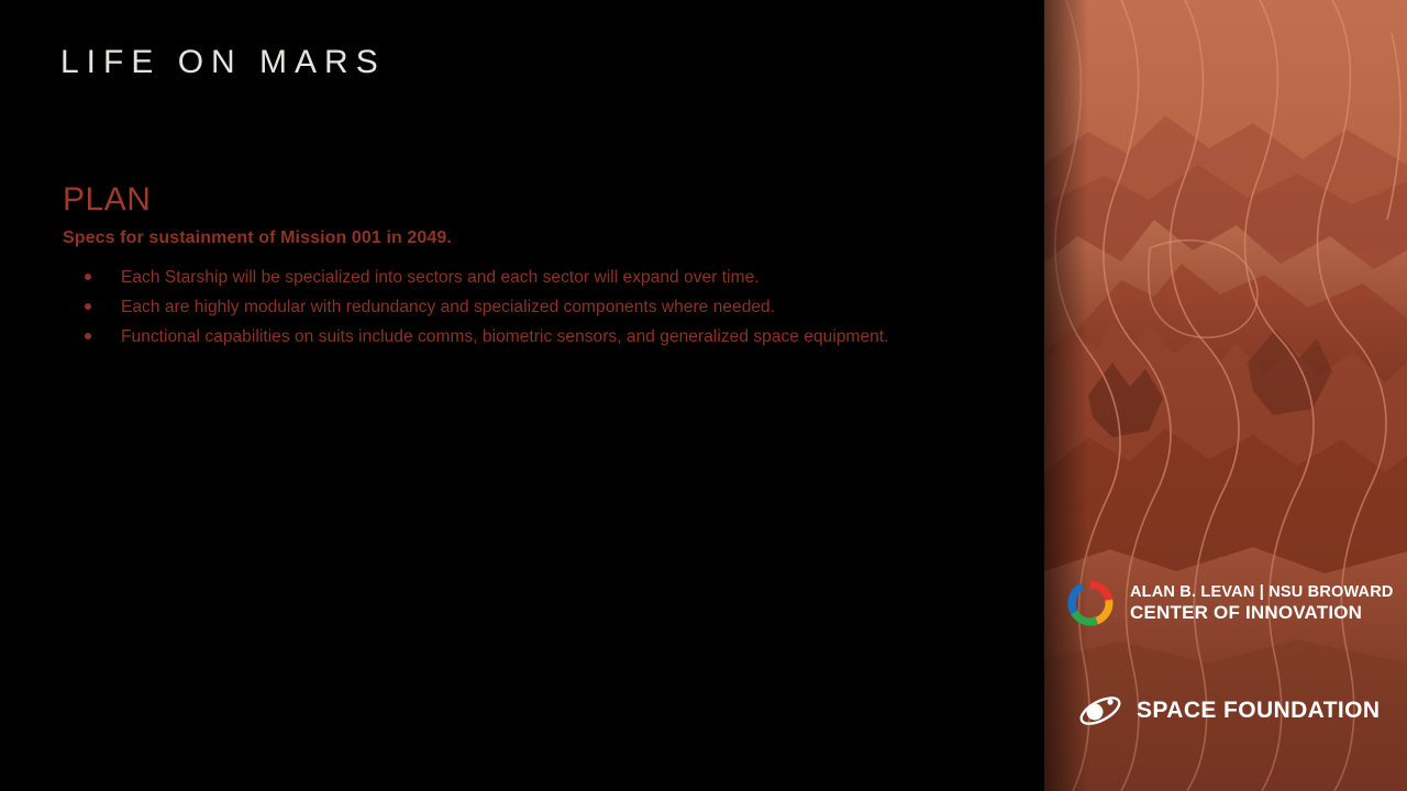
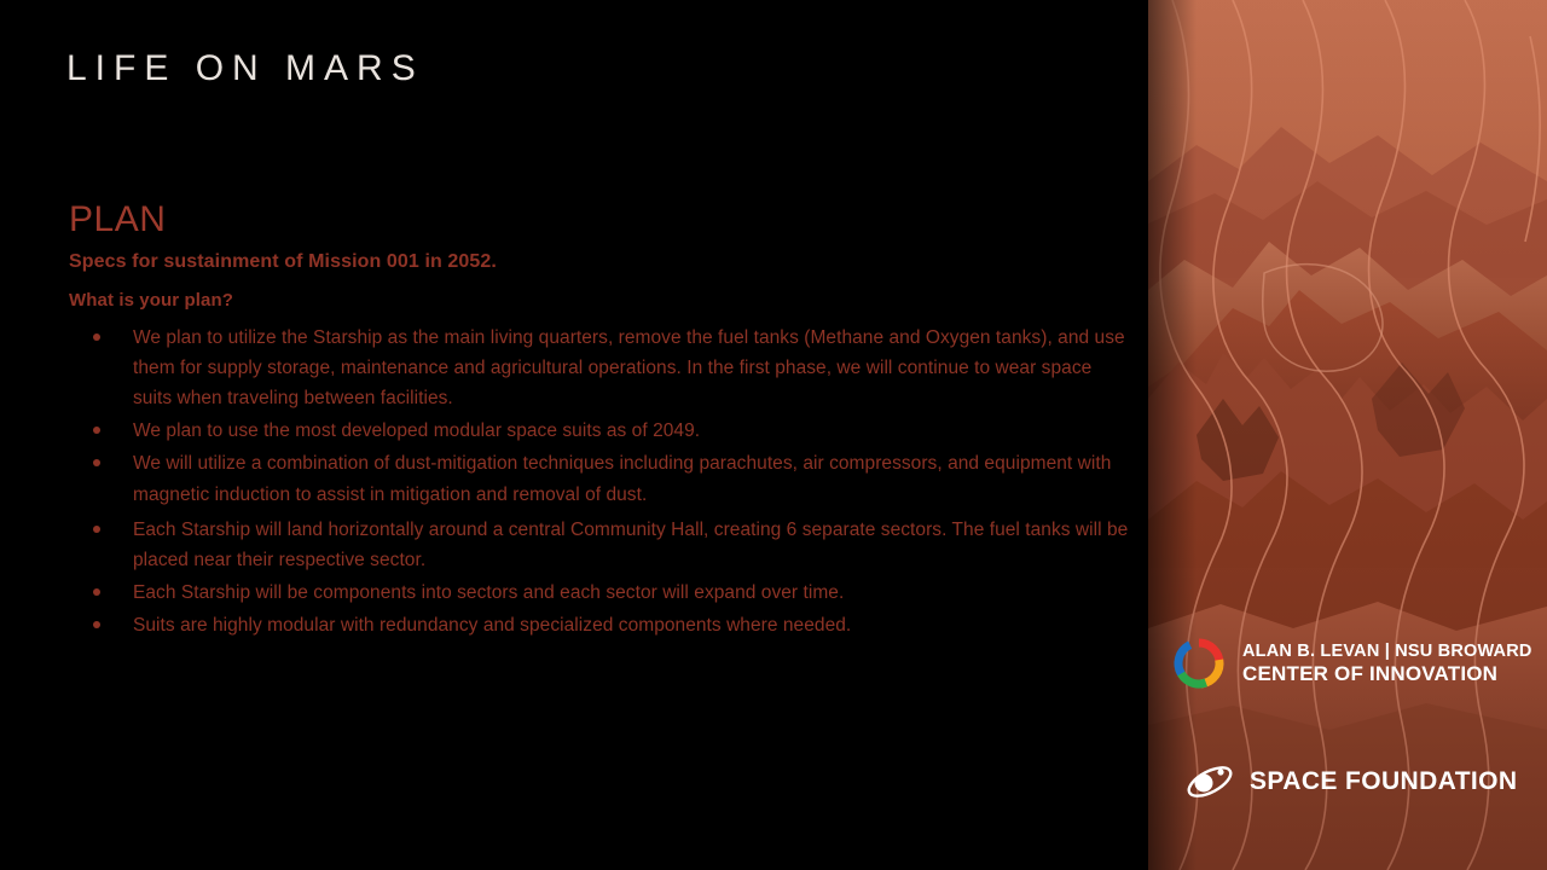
  LIFE ON MARS
  PLAN
- Specs for sustainment of Mission 001 in 2049.
+ Specs for sustainment of Mission 001 in 2052.
+ What is your plan?
+ We plan to utilize the Starship as the main living quarters, remove the fuel tanks (Methane and Oxygen tanks), and use them for supply storage, maintenance and agricultural operations. In the first phase, we will continue to wear space suits when traveling between facilities.
+ We plan to use the most developed modular space suits as of 2049.
+ We will utilize a combination of dust-mitigation techniques including parachutes, air compressors, and equipment with magnetic induction to assist in mitigation and removal of dust.
+ Each Starship will land horizontally around a central Community Hall, creating 6 separate sectors. The fuel tanks will be placed near their respective sector.
- Each Starship will be specialized into sectors and each sector will expand over time.
+ Each Starship will be components into sectors and each sector will expand over time.
- Each are highly modular with redundancy and specialized components where needed.
+ Suits are highly modular with redundancy and specialized components where needed.
- Functional capabilities on suits include comms, biometric sensors, and generalized space equipment.
  ALAN B. LEVAN | NSU BROWARD
  CENTER OF INNOVATION
  SPACE FOUNDATION
